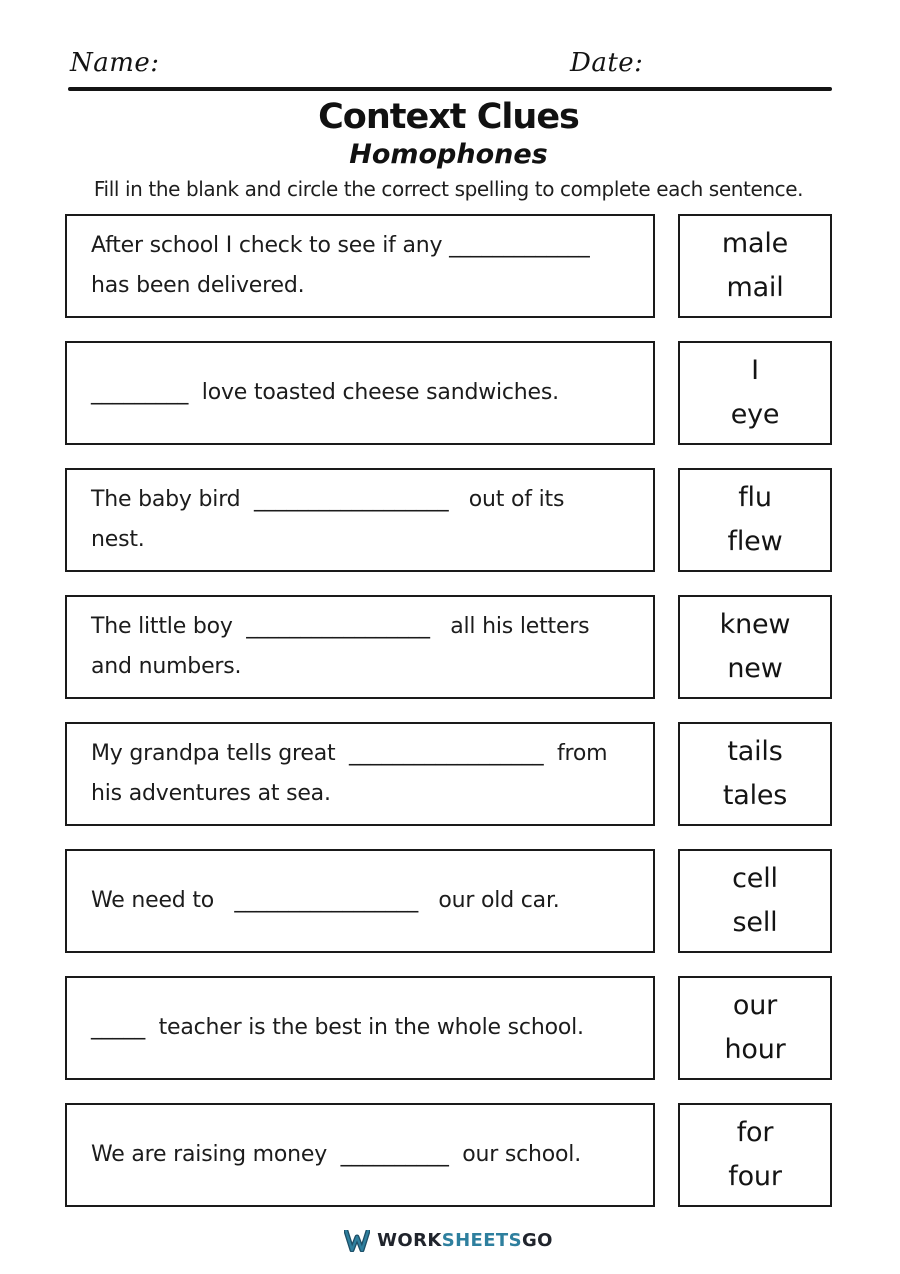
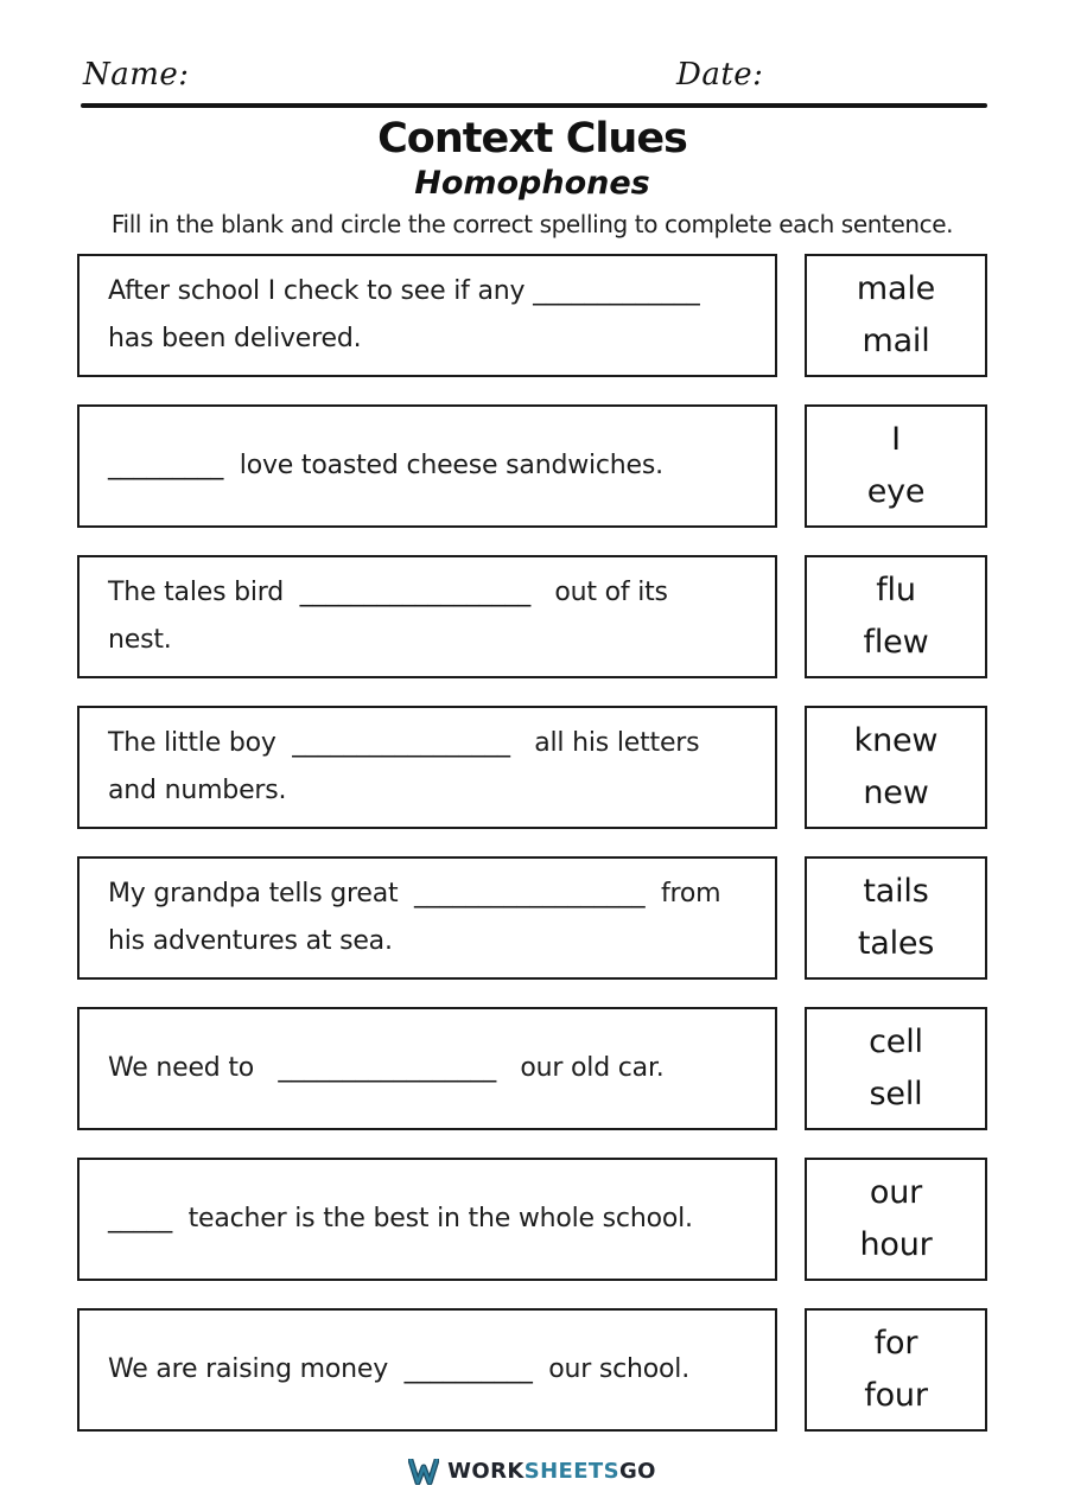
  Name:
  Date:
  Context Clues
  Homophones
  Fill in the blank and circle the correct spelling to complete each sentence.
  After school I check to see if any _____________
  has been delivered.
  male
  mail
  _________ love toasted cheese sandwiches.
  I
  eye
- The baby bird __________________ out of its
+ The tales bird __________________ out of its
  nest.
  flu
  flew
  The little boy _________________ all his letters
  and numbers.
  knew
  new
  My grandpa tells great __________________ from
  his adventures at sea.
  tails
  tales
  We need to _________________ our old car.
  cell
  sell
  _____ teacher is the best in the whole school.
  our
  hour
  We are raising money __________ our school.
  for
  four
  WORKSHEETSGO
